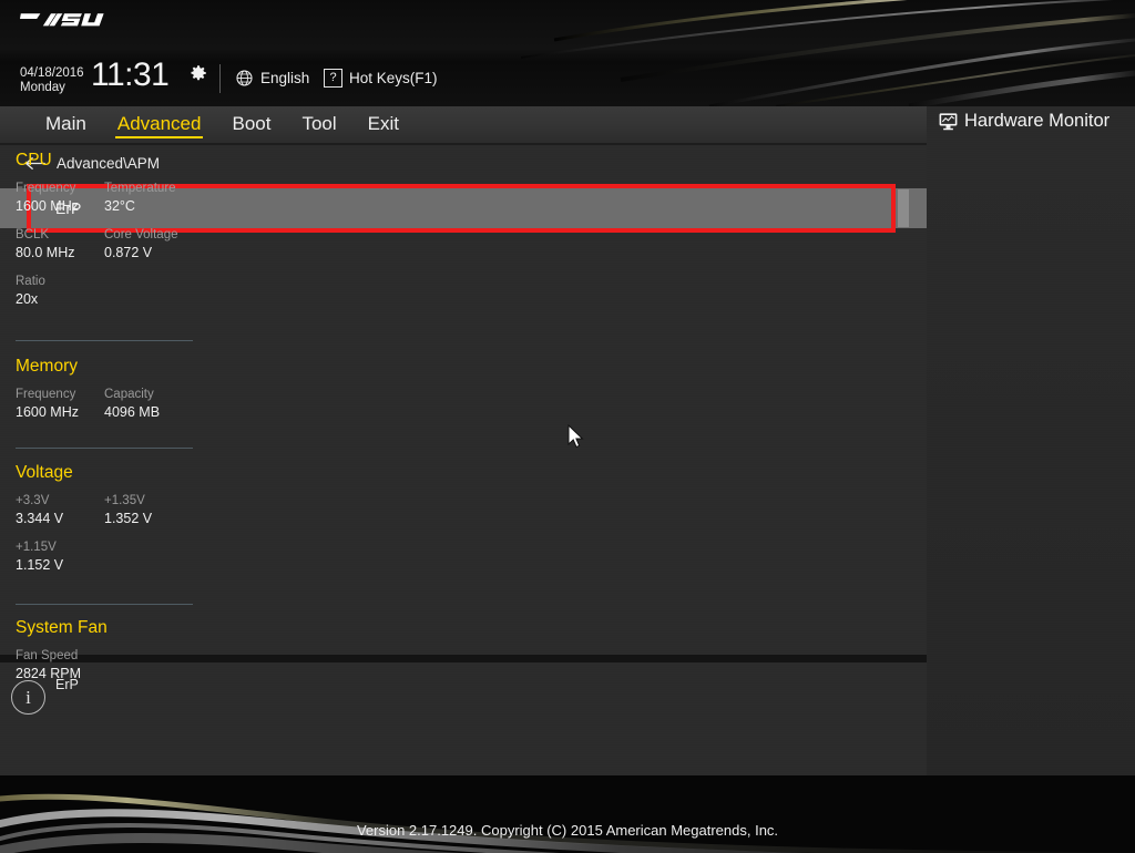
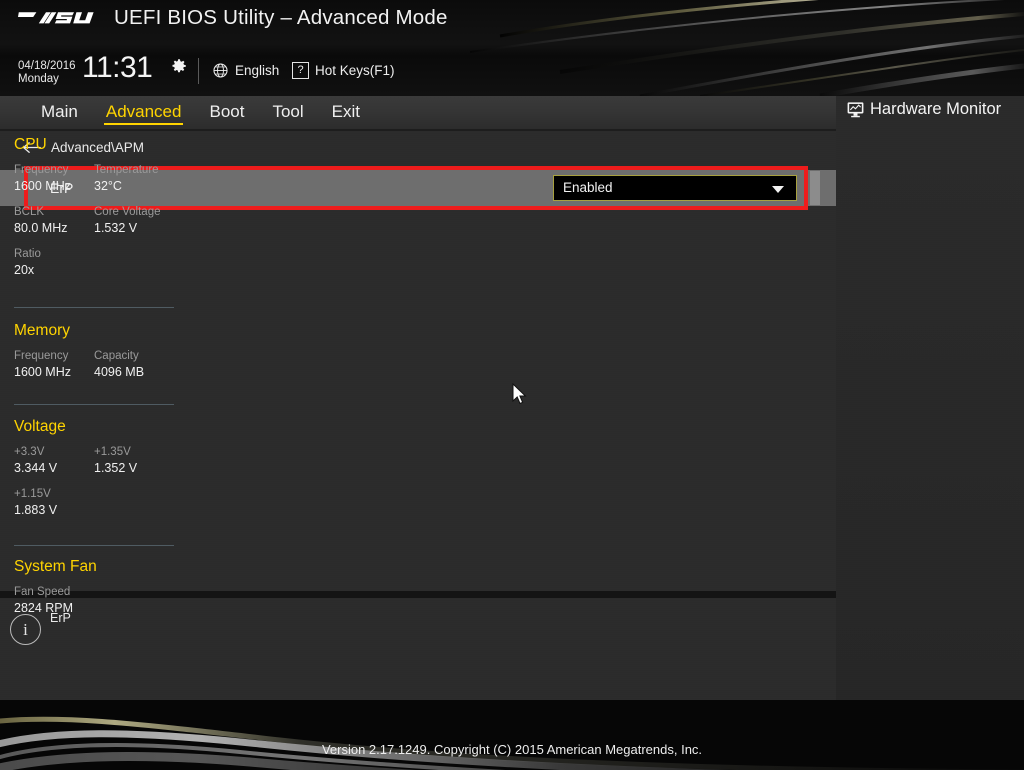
+ UEFI BIOS Utility – Advanced Mode
  04/18/2016
  Monday
  11:31
  English
  ?
  Hot Keys(F1)
  Main
  Advanced
  Boot
  Tool
  Exit
  Advanced\APM
  ErP
+ Enabled
  i
  ErP
  Hardware Monitor
  CPU
  Frequency
  1600 MHz
  Temperature
  32°C
  BCLK
  80.0 MHz
  Core Voltage
- 0.872 V
+ 1.532 V
  Ratio
  20x
  Memory
  Frequency
  1600 MHz
  Capacity
  4096 MB
  Voltage
  +3.3V
  3.344 V
  +1.35V
  1.352 V
  +1.15V
- 1.152 V
+ 1.883 V
  System Fan
  Fan Speed
  2824 RPM
  Version 2.17.1249. Copyright (C) 2015 American Megatrends, Inc.
